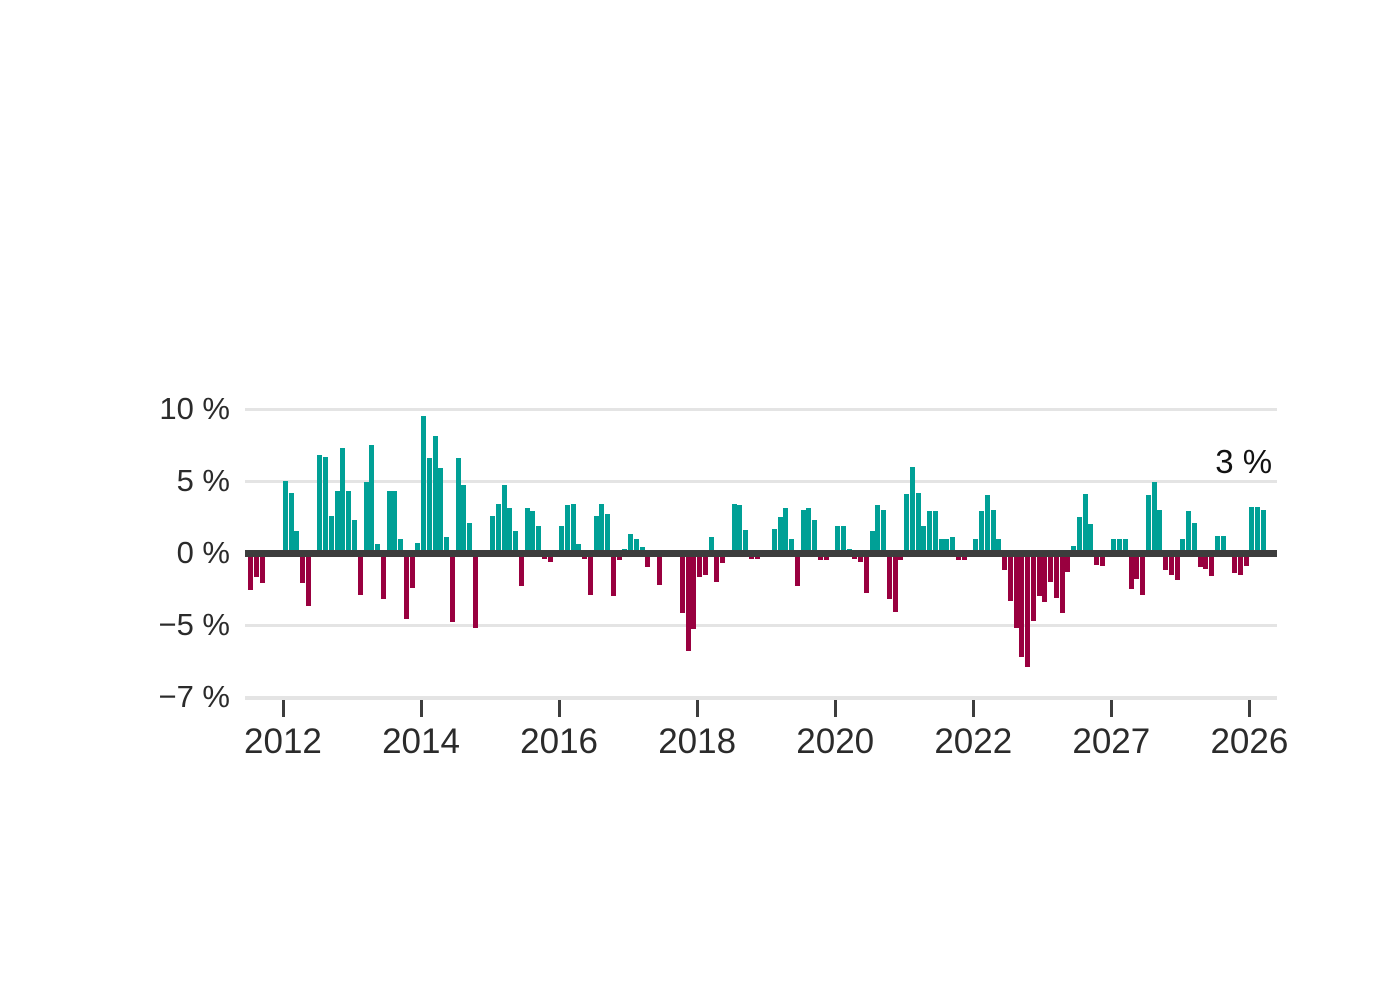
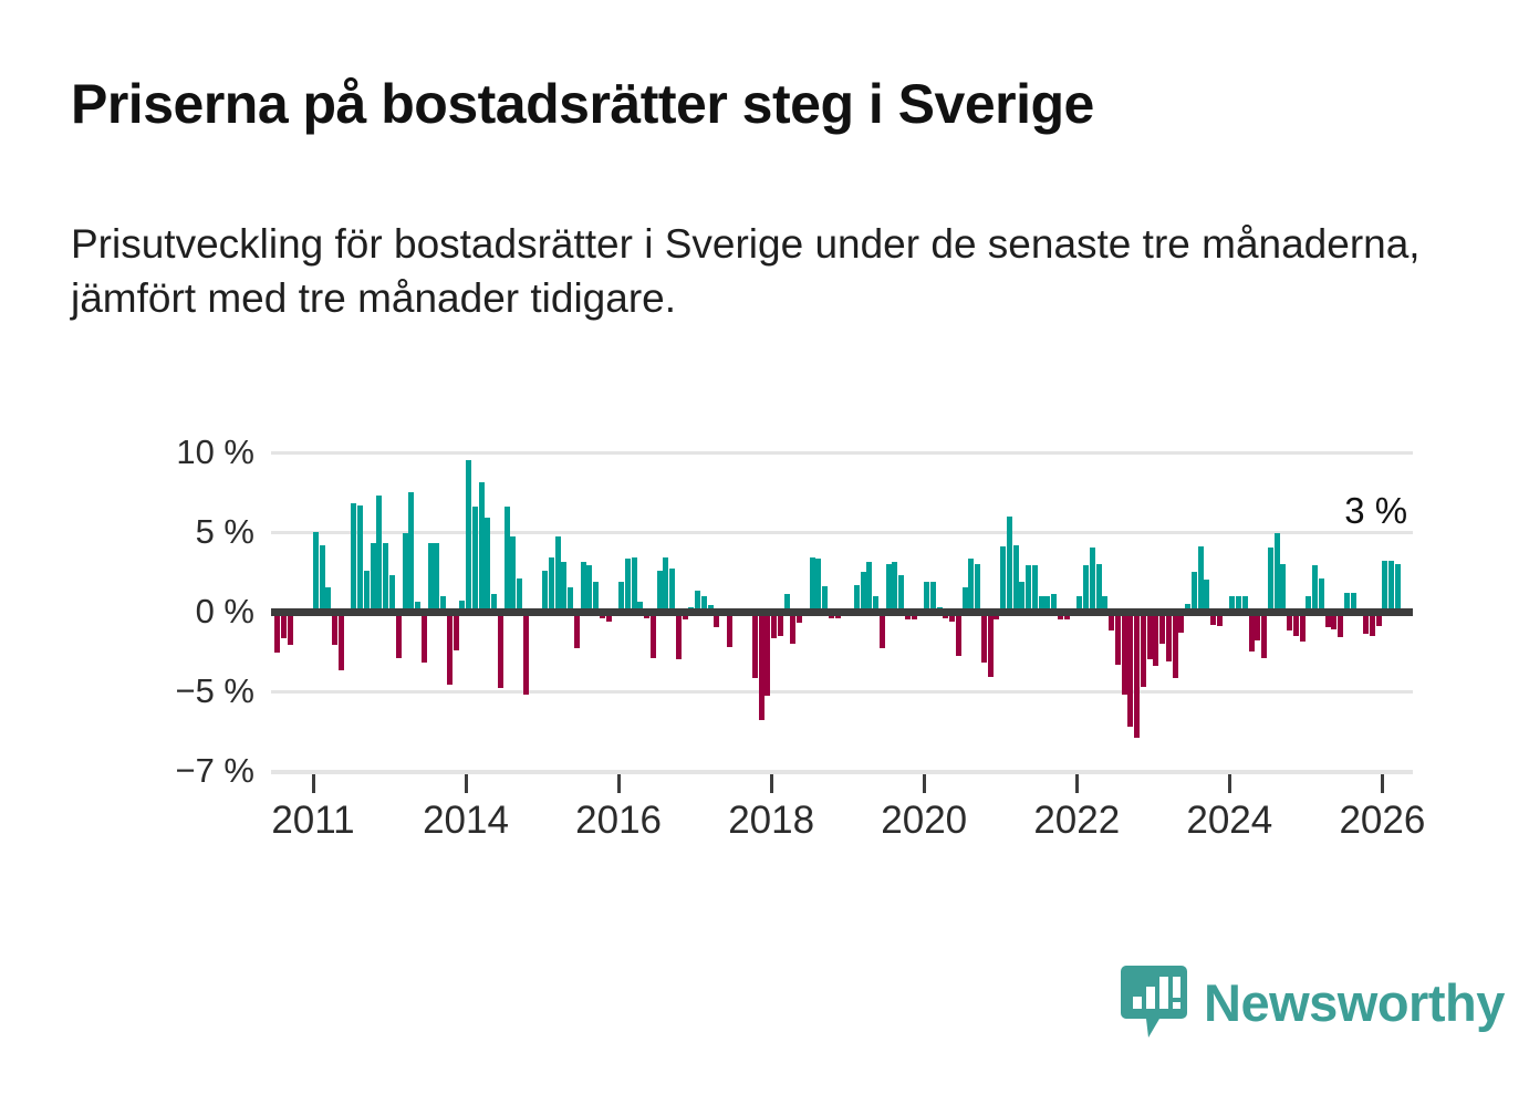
+ Priserna på bostadsrätter steg i Sverige
+ Prisutveckling för bostadsrätter i Sverige under de senaste tre månaderna, jämfört med tre månader tidigare.
  10 %
  5 %
  0 %
  −5 %
  −7 %
- 2012
+ 2011
  2014
  2016
  2018
  2020
  2022
- 2027
+ 2024
  2026
  3 %
+ Newsworthy
